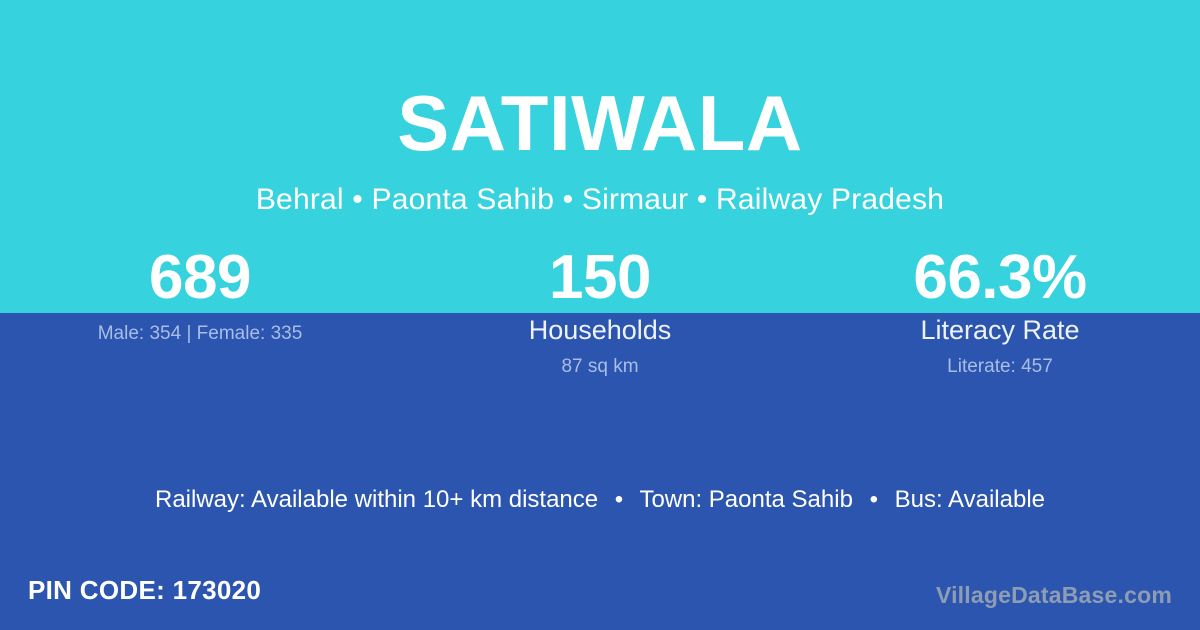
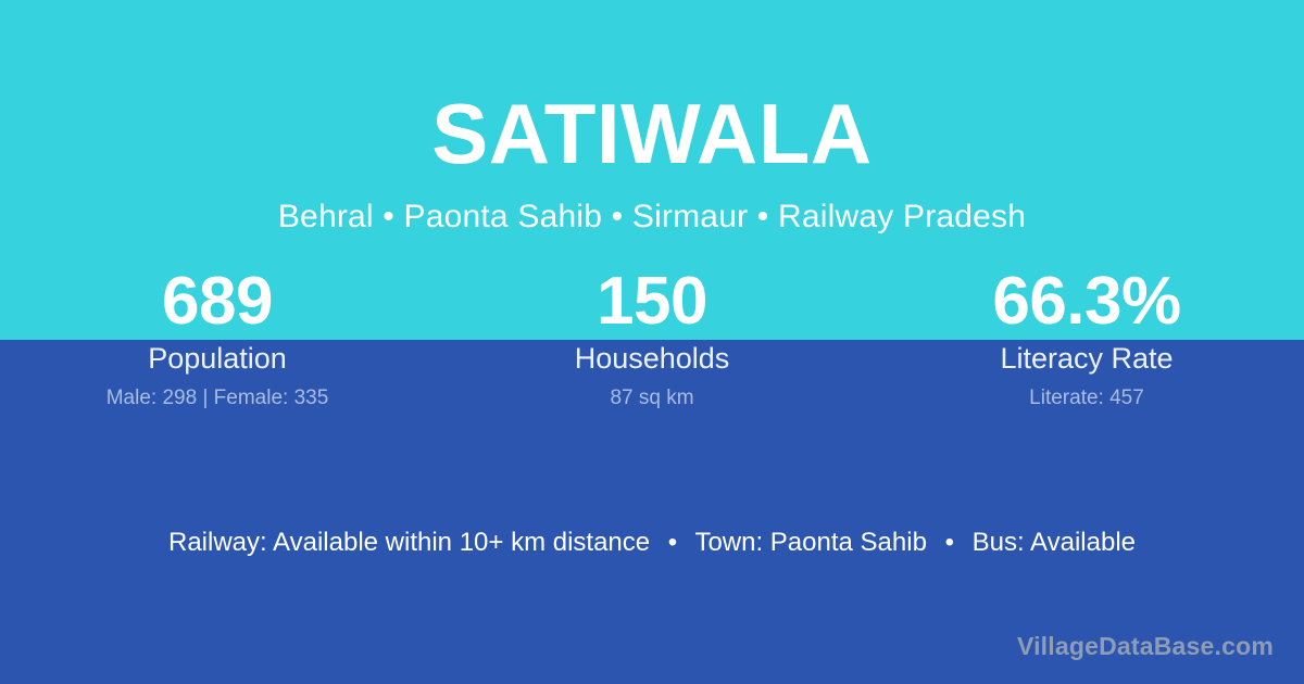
  SATIWALA
  Behral • Paonta Sahib • Sirmaur • Railway Pradesh
  689
+ Population
- Male: 354 | Female: 335
+ Male: 298 | Female: 335
  150
  Households
  87 sq km
  66.3%
  Literacy Rate
  Literate: 457
  Railway: Available within 10+ km distance • Town: Paonta Sahib • Bus: Available
- PIN CODE: 173020
  VillageDataBase.com
